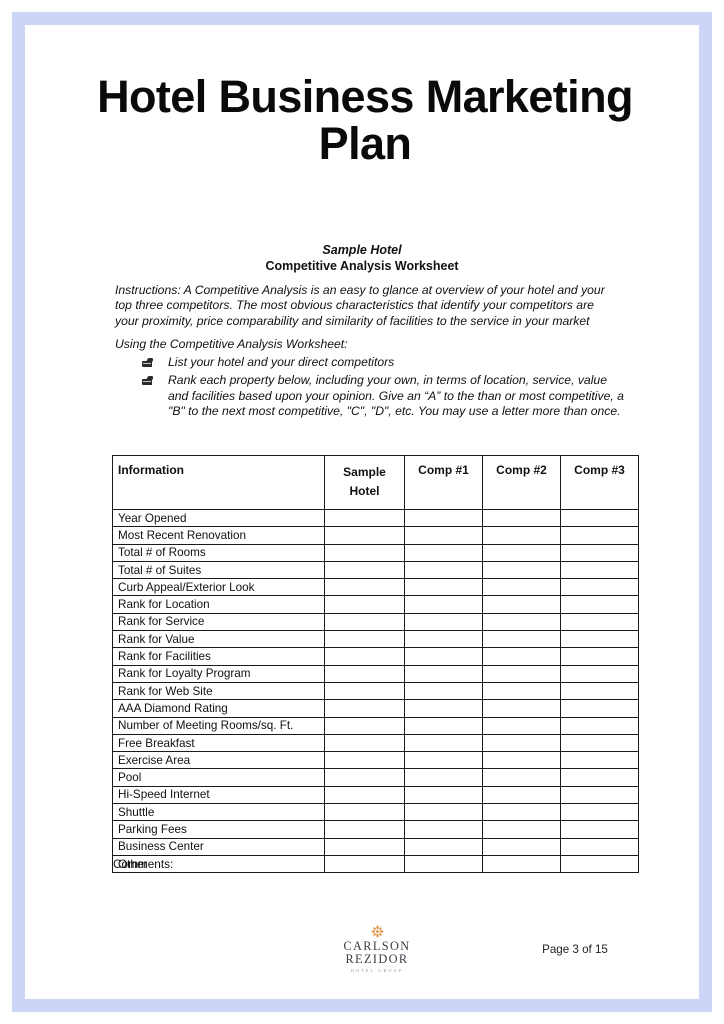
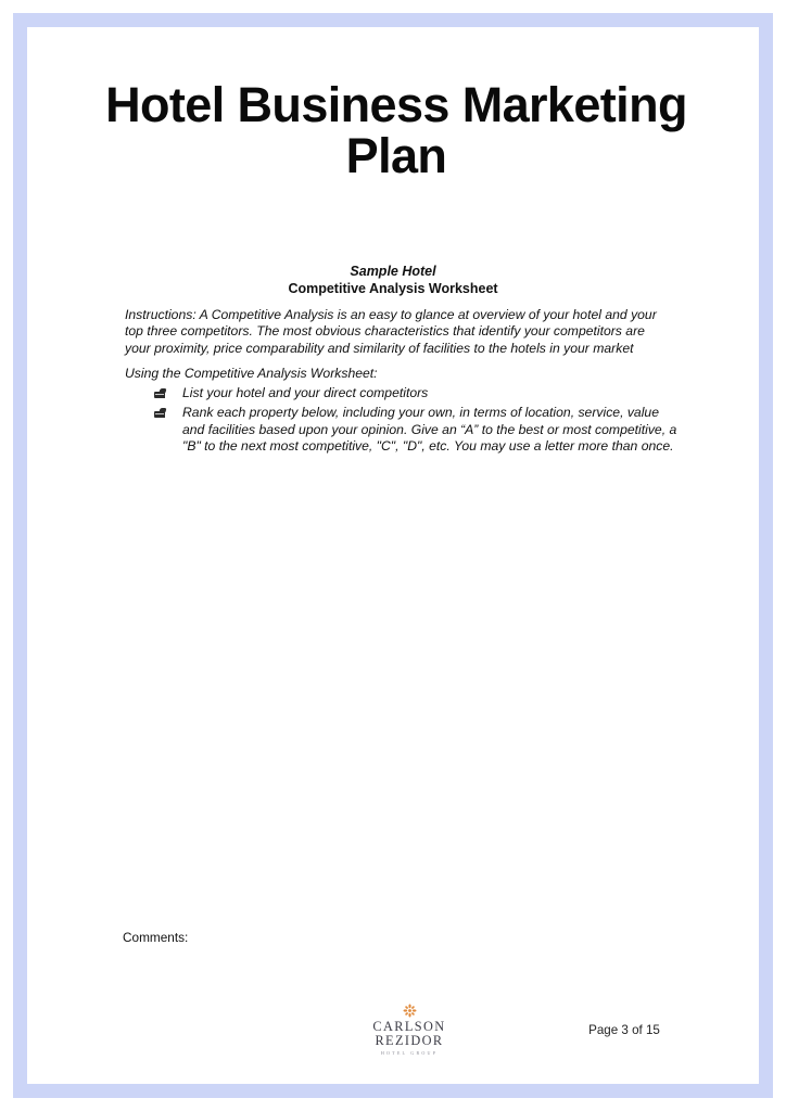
  Hotel Business Marketing Plan
  Sample Hotel
  Competitive Analysis Worksheet
- Instructions: A Competitive Analysis is an easy to glance at overview of your hotel and your top three competitors. The most obvious characteristics that identify your competitors are your proximity, price comparability and similarity of facilities to the service in your market
+ Instructions: A Competitive Analysis is an easy to glance at overview of your hotel and your top three competitors. The most obvious characteristics that identify your competitors are your proximity, price comparability and similarity of facilities to the hotels in your market
  Using the Competitive Analysis Worksheet:
  List your hotel and your direct competitors
- Rank each property below, including your own, in terms of location, service, value and facilities based upon your opinion. Give an “A” to the than or most competitive, a "B" to the next most competitive, "C", "D", etc. You may use a letter more than once.
+ Rank each property below, including your own, in terms of location, service, value and facilities based upon your opinion. Give an “A” to the best or most competitive, a "B" to the next most competitive, "C", "D", etc. You may use a letter more than once.
- Information	Sample Hotel	Comp #1	Comp #2	Comp #3
- Year Opened
- Most Recent Renovation
- Total # of Rooms
- Total # of Suites
- Curb Appeal/Exterior Look
- Rank for Location
- Rank for Service
- Rank for Value
- Rank for Facilities
- Rank for Loyalty Program
- Rank for Web Site
- AAA Diamond Rating
- Number of Meeting Rooms/sq. Ft.
- Free Breakfast
- Exercise Area
- Pool
- Hi-Speed Internet
- Shuttle
- Parking Fees
- Business Center
- Other
  Comments:
  CARLSON
  REZIDOR
  Page 3 of 15
